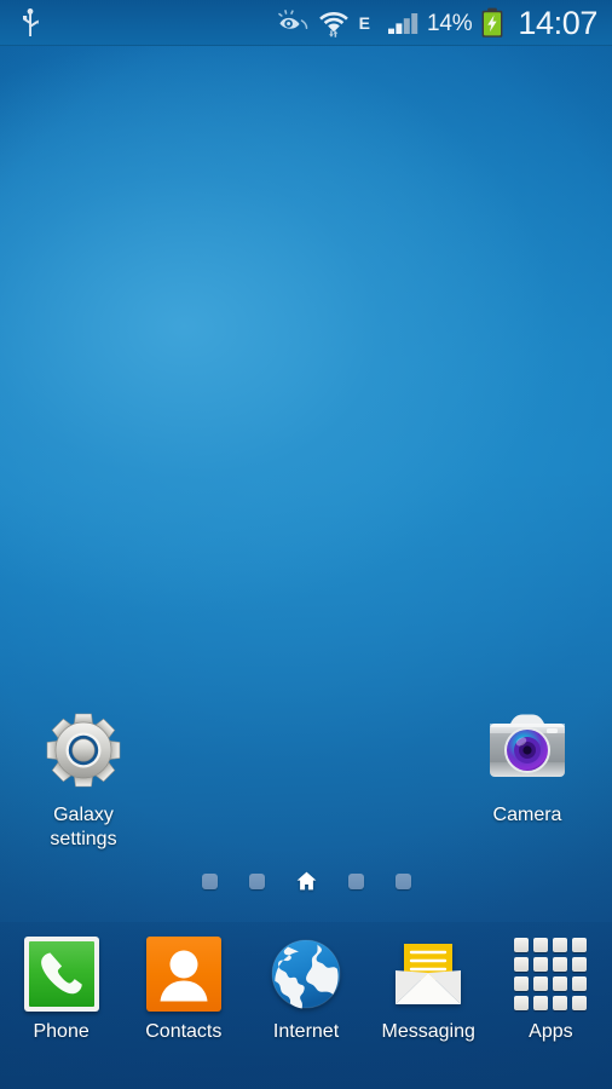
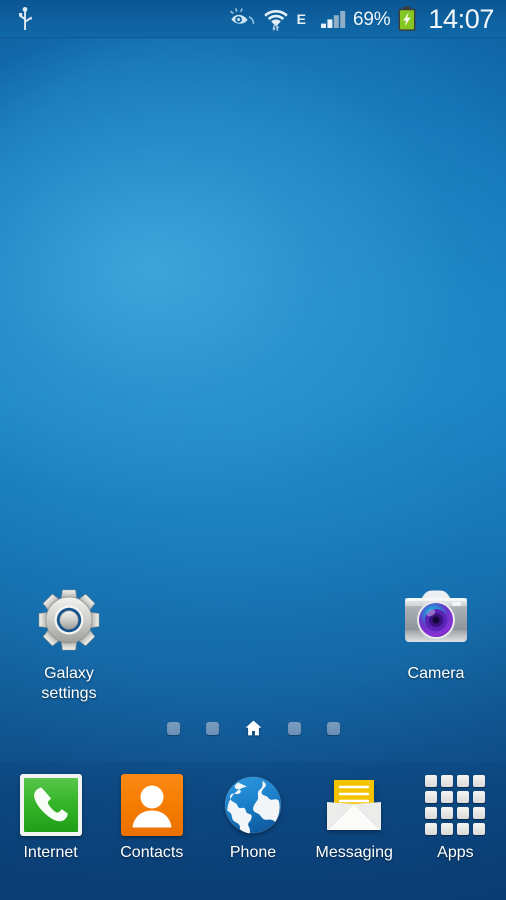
  E
- 14%
+ 69%
  14:07
  Galaxy
  settings
  Camera
- Phone
+ Internet
  Contacts
- Internet
+ Phone
  Messaging
  Apps
